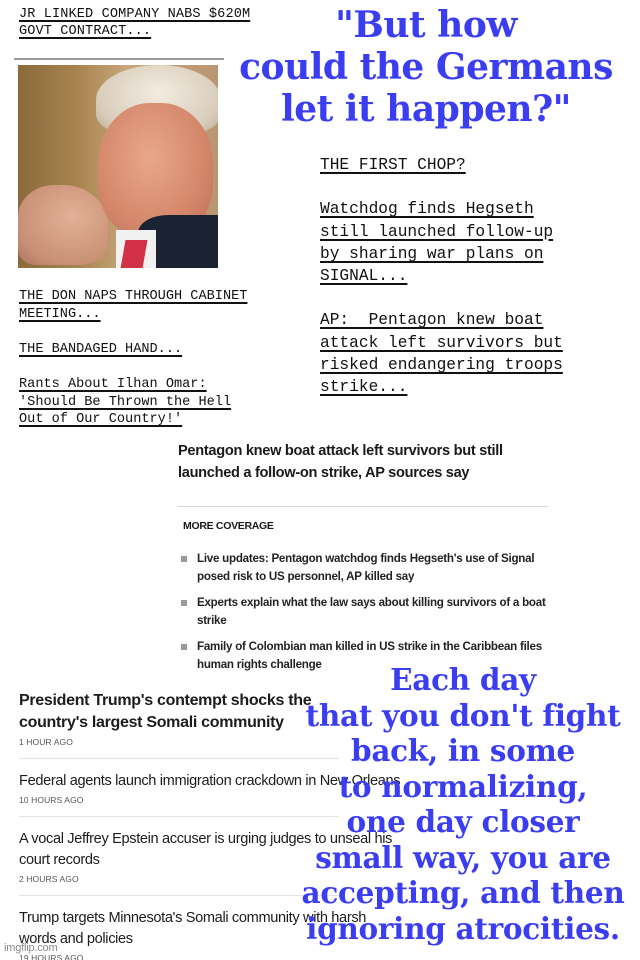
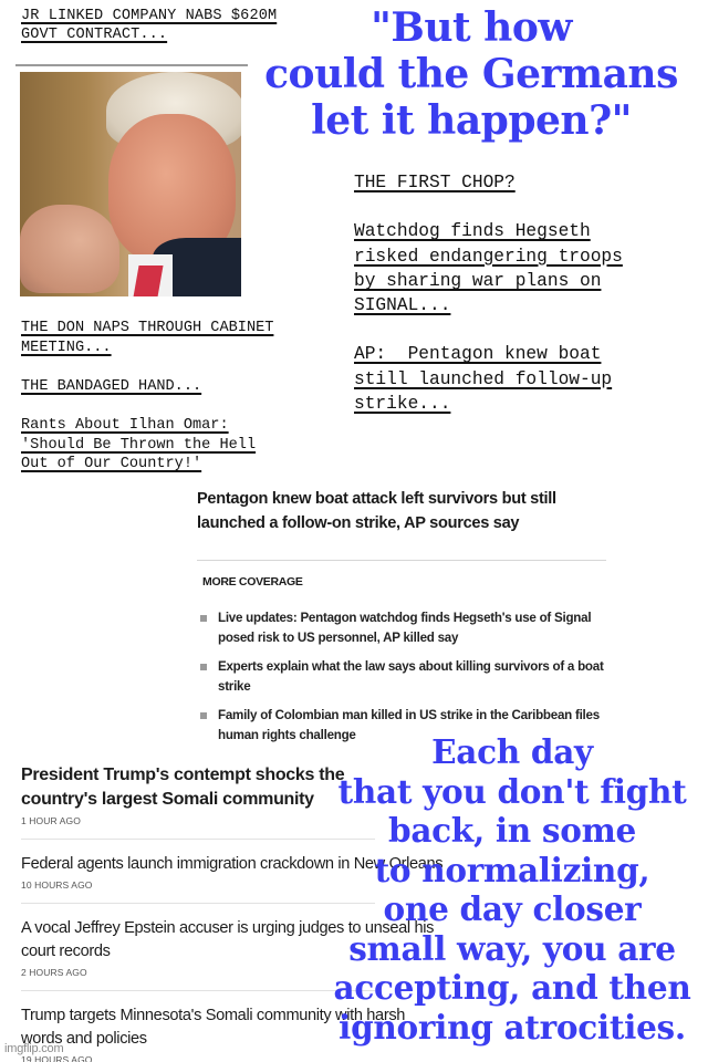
  JR LINKED COMPANY NABS $620M
  GOVT CONTRACT...
  "But how
  could the Germans
  let it happen?"
  THE FIRST CHOP?
  Watchdog finds Hegseth
- still launched follow-up
+ risked endangering troops
  by sharing war plans on
  SIGNAL...
  AP: Pentagon knew boat
- attack left survivors but
- risked endangering troops
+ still launched follow-up
  strike...
  THE DON NAPS THROUGH CABINET
  MEETING...
  THE BANDAGED HAND...
  Rants About Ilhan Omar:
  'Should Be Thrown the Hell
  Out of Our Country!'
  Pentagon knew boat attack left survivors but still
  launched a follow-on strike, AP sources say
  MORE COVERAGE
  Live updates: Pentagon watchdog finds Hegseth's use of Signal
  posed risk to US personnel, AP killed say
  Experts explain what the law says about killing survivors of a boat
  strike
  Family of Colombian man killed in US strike in the Caribbean files
  human rights challenge
  President Trump's contempt shocks the
  country's largest Somali community
  1 HOUR AGO
  Federal agents launch immigration crackdown in New
  10 HOURS AGO
  A vocal Jeffrey Epstein accuser is urging judges to uns
  court records
  2 HOURS AGO
  Trump targets Minnesota's Somali community with ha
  words and policies
  19 HOURS AGO
  Each day
  that you don't fight
  back, in some
  to normalizing,
  one day closer
  small way, you are
  accepting, and then
  ignoring atrocities.
  imgflip.com
